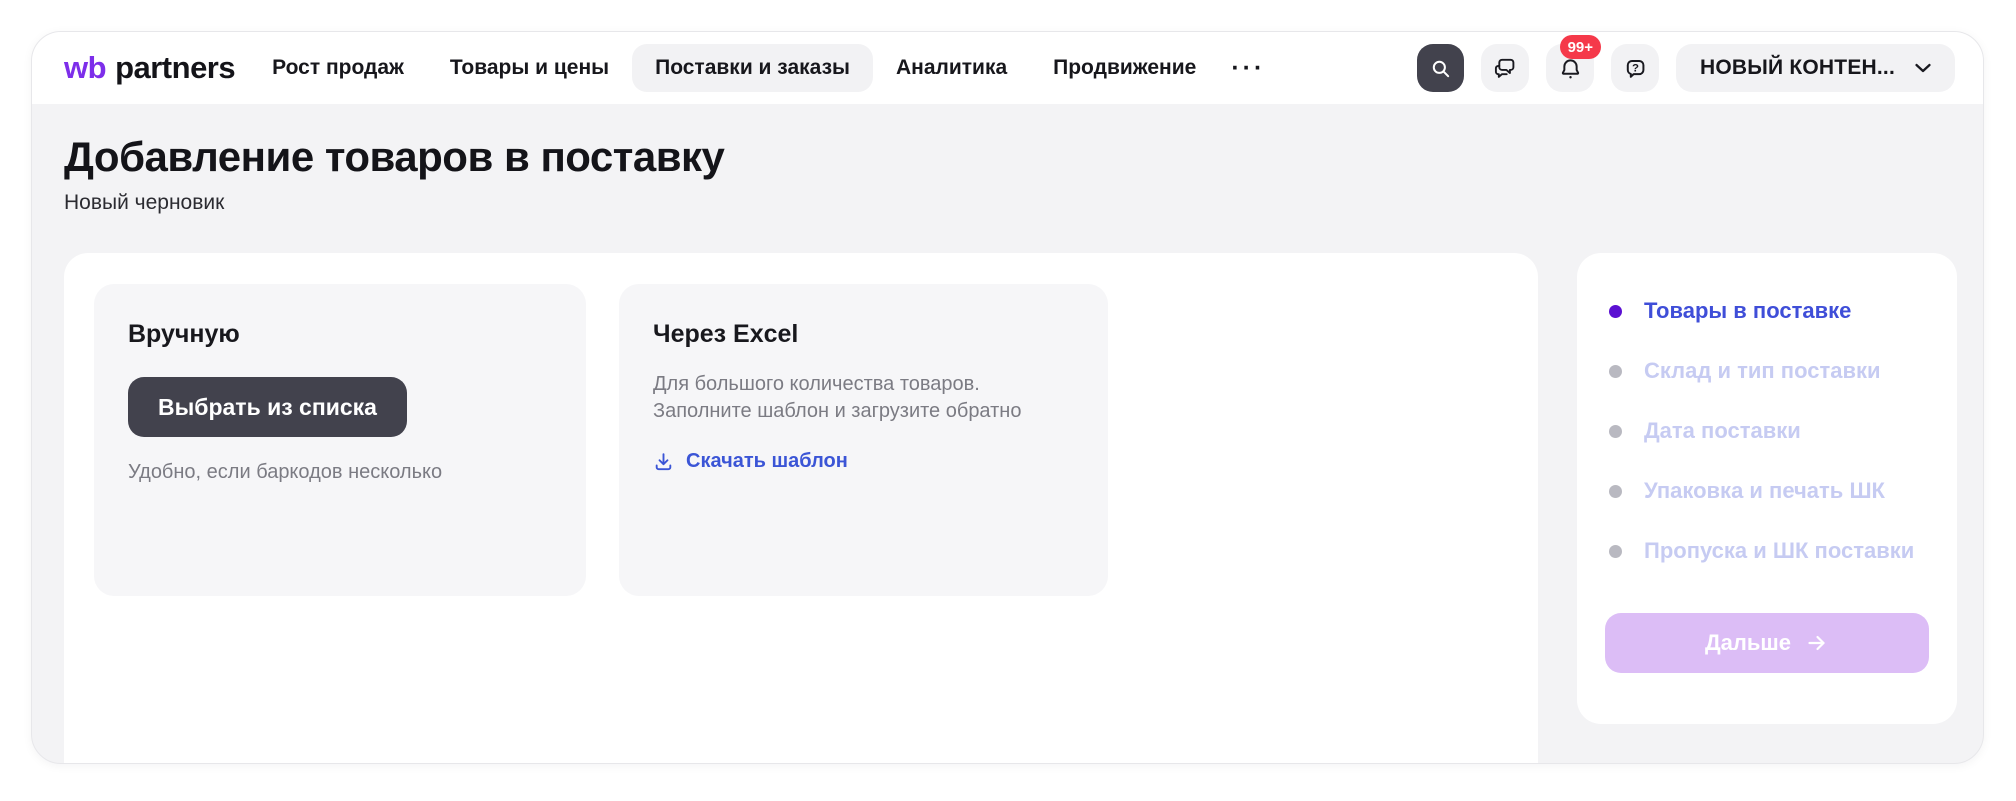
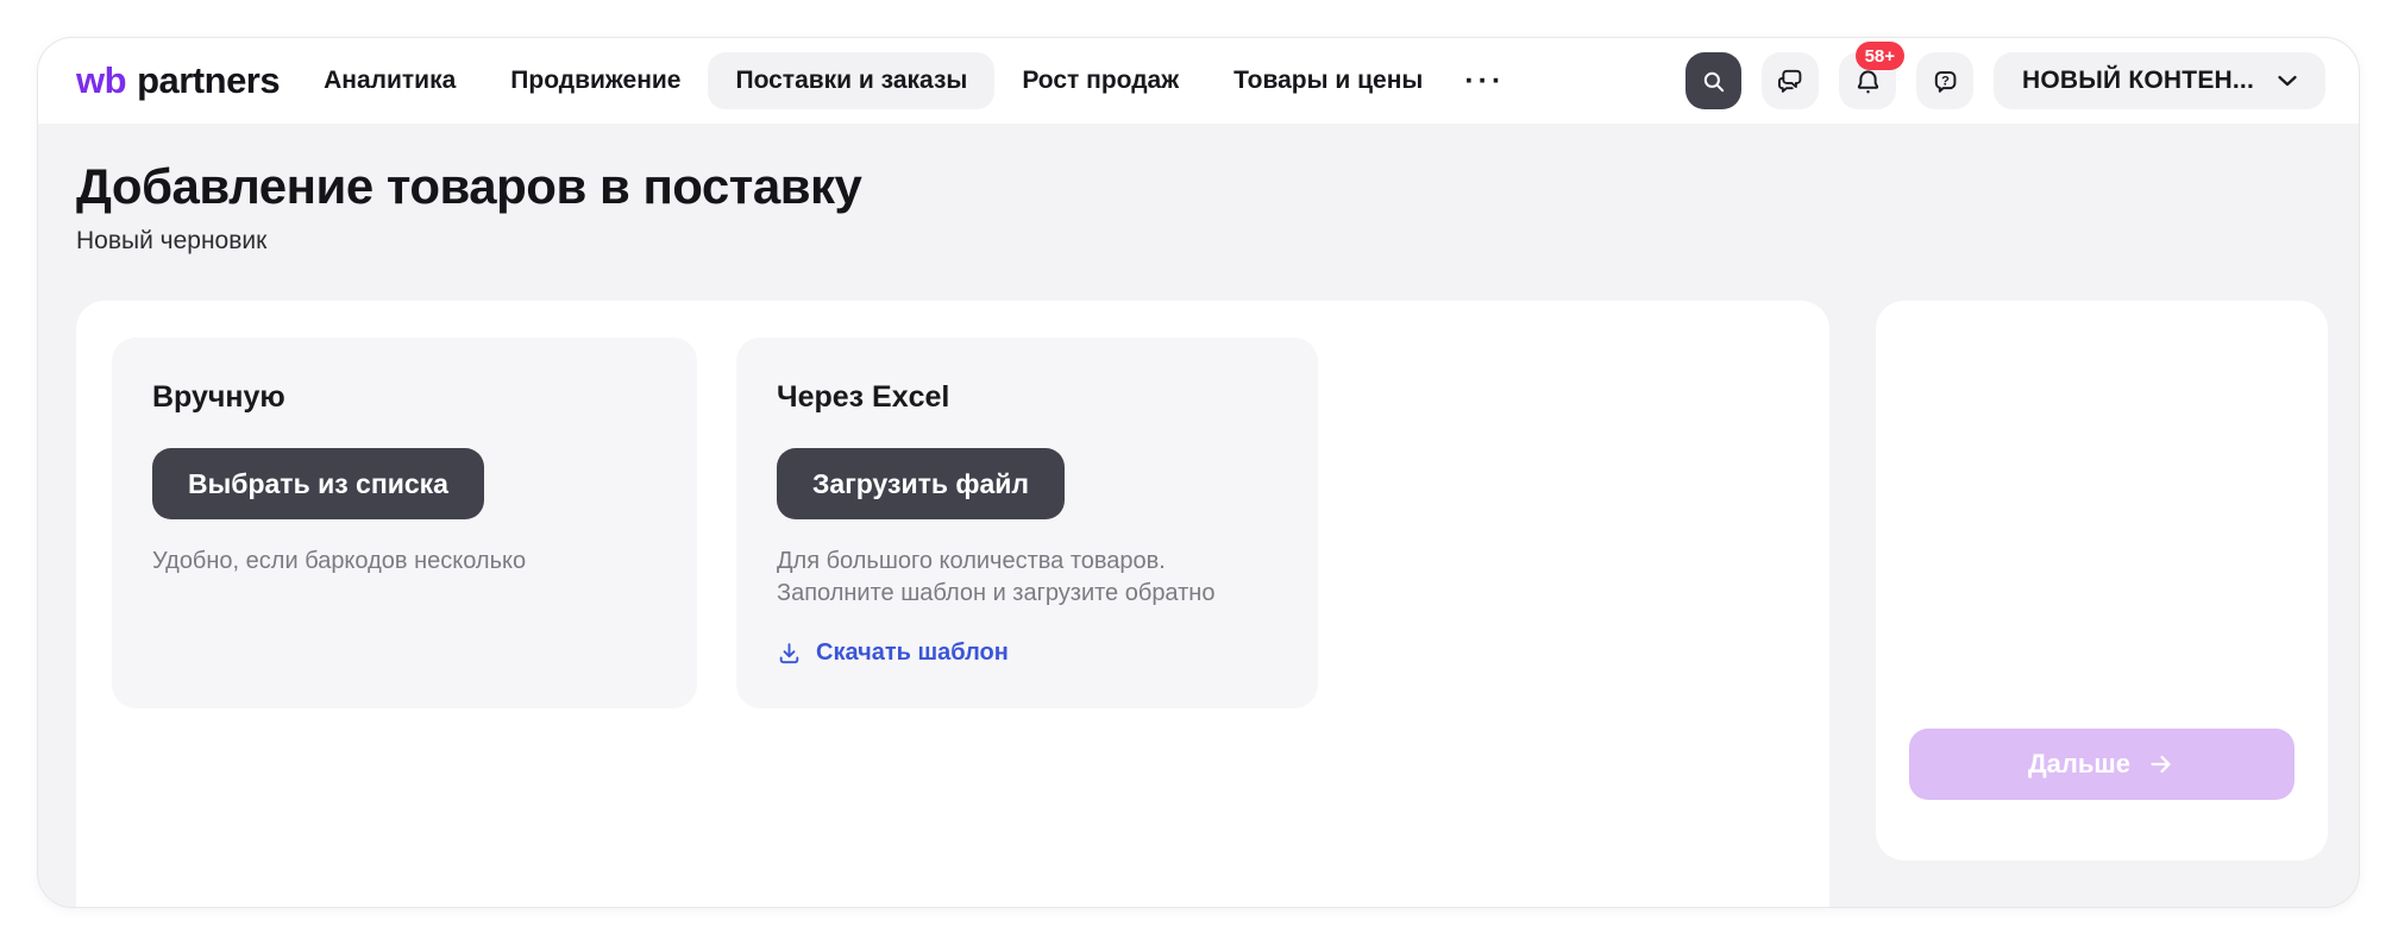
  wb
  partners
- Рост продаж
+ Аналитика
- Товары и цены
+ Продвижение
  Поставки и заказы
- Аналитика
+ Рост продаж
- Продвижение
+ Товары и цены
  ···
- 99+
+ 58+
  ?
  НОВЫЙ КОНТЕН...
  Добавление товаров в поставку
  Новый черновик
  Вручную
  Выбрать из списка
  Удобно, если баркодов несколько
  Через Excel
+ Загрузить файл
  Для большого количества товаров.
  Заполните шаблон и загрузите обратно
  Скачать шаблон
- Товары в поставке
- Склад и тип поставки
- Дата поставки
- Упаковка и печать ШК
- Пропуска и ШК поставки
  Дальше
